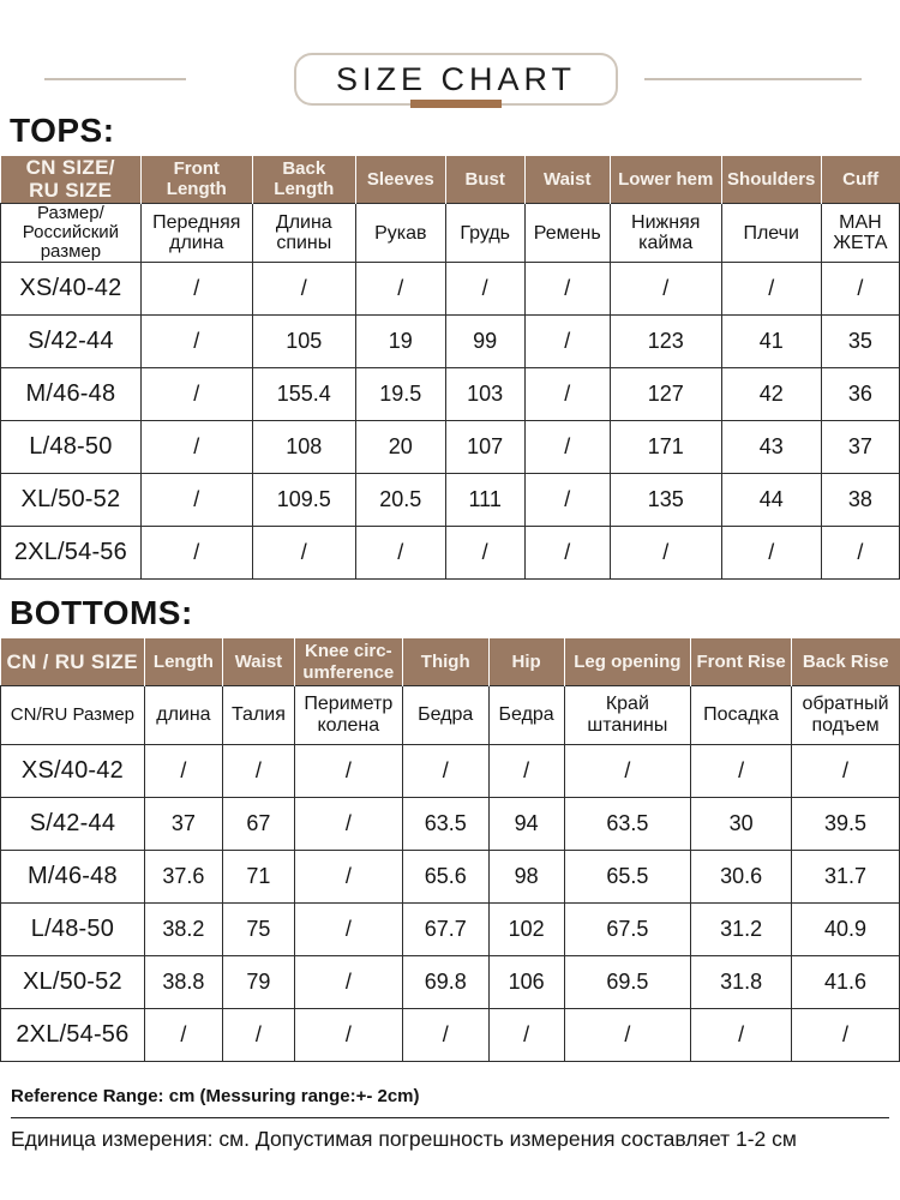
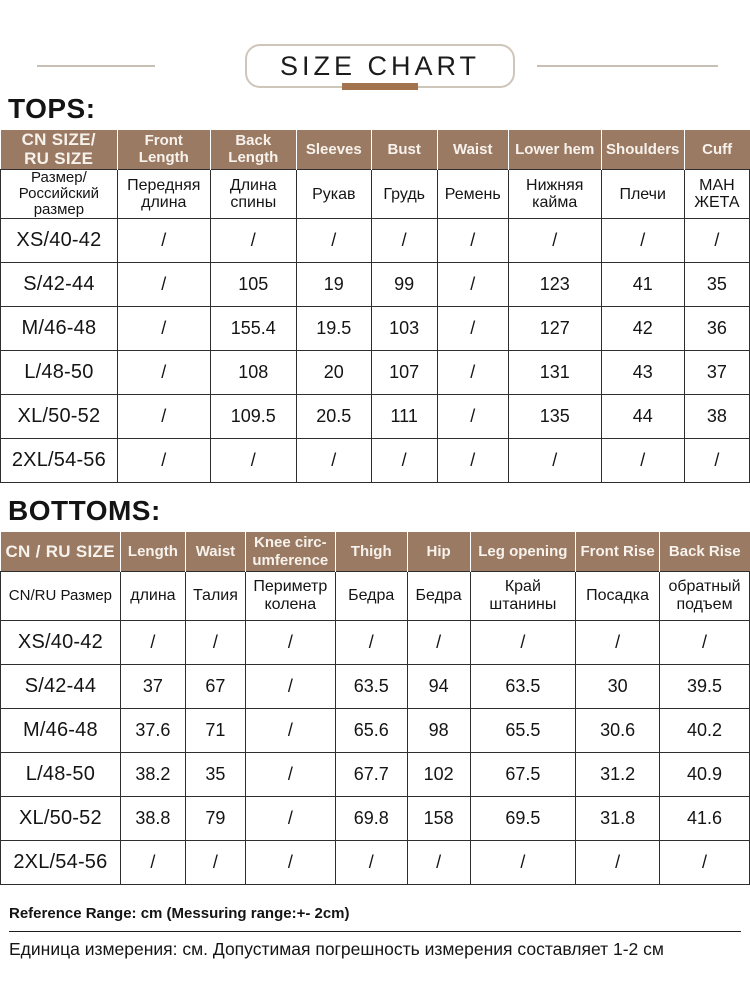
  SIZE CHART
  TOPS:
  CN SIZE/ RU SIZE	Front Length	Back Length	Sleeves	Bust	Waist	Lower hem	Shoulders	Cuff
  Размер/ Российский размер	Передняя длина	Длина спины	Рукав	Грудь	Ремень	Нижняя кайма	Плечи	МАН ЖЕТА
  XS/40-42	/	/	/	/	/	/	/	/
  S/42-44	/	105	19	99	/	123	41	35
  M/46-48	/	155.4	19.5	103	/	127	42	36
- L/48-50	/	108	20	107	/	171	43	37
+ L/48-50	/	108	20	107	/	131	43	37
  XL/50-52	/	109.5	20.5	111	/	135	44	38
  2XL/54-56	/	/	/	/	/	/	/	/
  BOTTOMS:
  CN / RU SIZE	Length	Waist	Knee circ- umference	Thigh	Hip	Leg opening	Front Rise	Back Rise
  CN/RU Размер	длина	Талия	Периметр колена	Бедра	Бедра	Край штанины	Посадка	обратный подъем
  XS/40-42	/	/	/	/	/	/	/	/
  S/42-44	37	67	/	63.5	94	63.5	30	39.5
- M/46-48	37.6	71	/	65.6	98	65.5	30.6	31.7
+ M/46-48	37.6	71	/	65.6	98	65.5	30.6	40.2
- L/48-50	38.2	75	/	67.7	102	67.5	31.2	40.9
+ L/48-50	38.2	35	/	67.7	102	67.5	31.2	40.9
- XL/50-52	38.8	79	/	69.8	106	69.5	31.8	41.6
+ XL/50-52	38.8	79	/	69.8	158	69.5	31.8	41.6
  2XL/54-56	/	/	/	/	/	/	/	/
  Reference Range: cm (Messuring range:+- 2cm)
  Единица измерения: см. Допустимая погрешность измерения составляет 1-2 см
